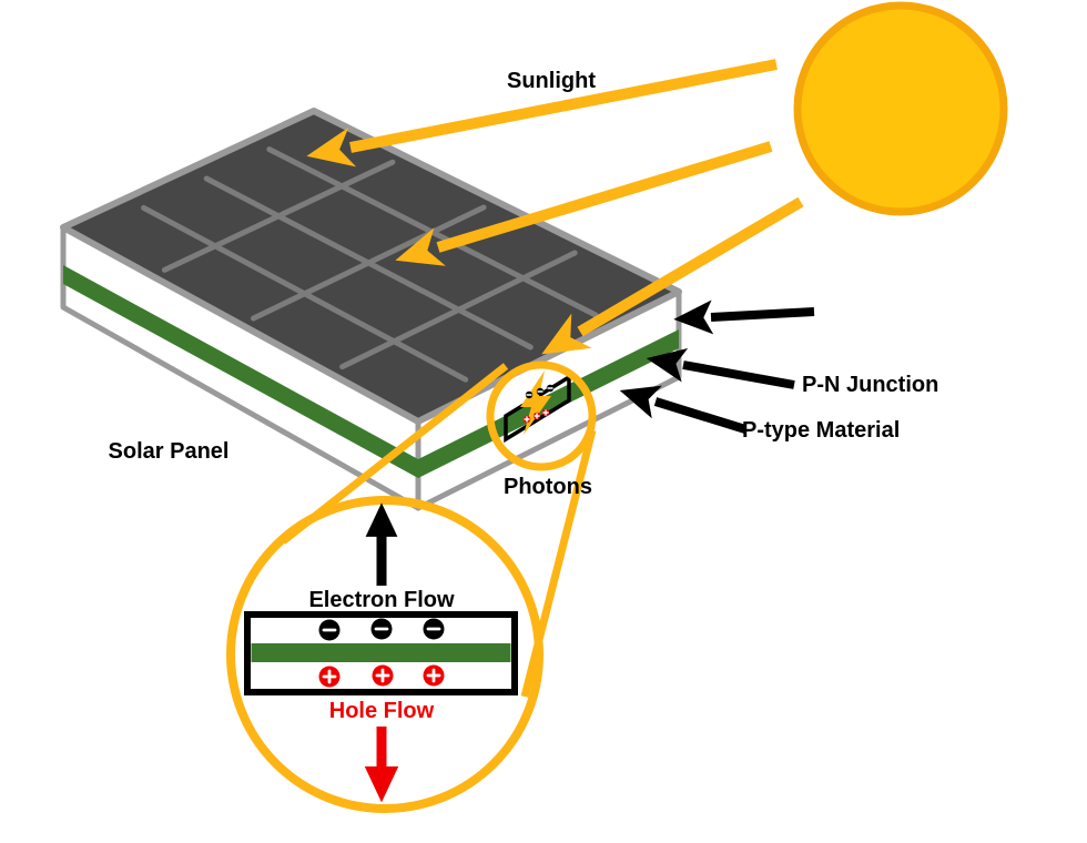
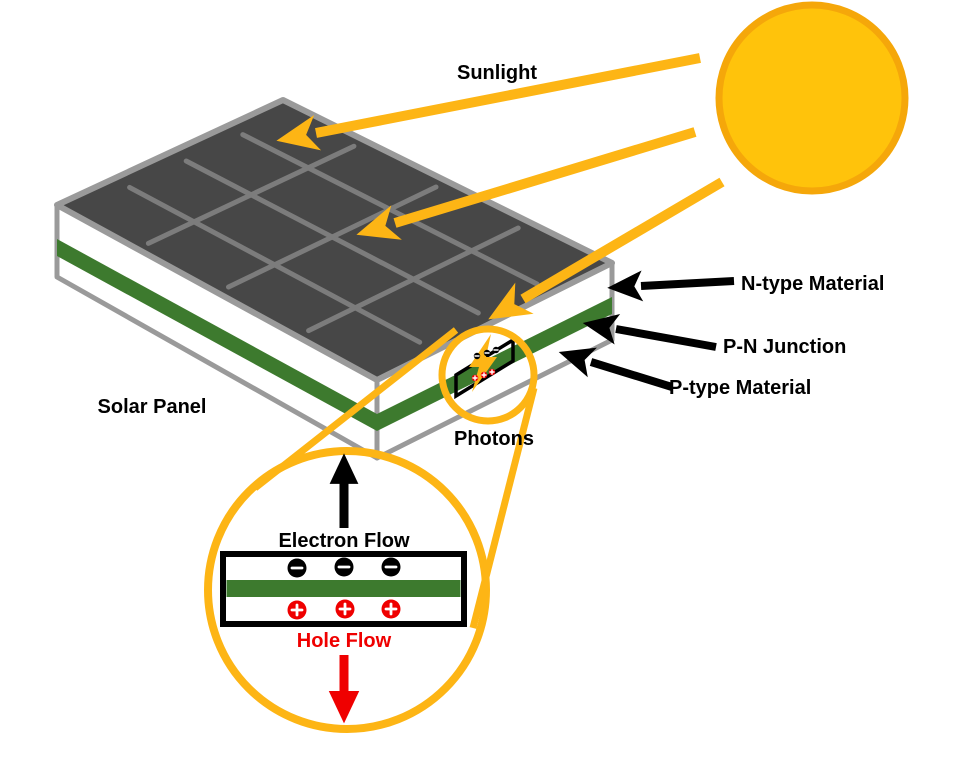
  Electron Flow
  Hole Flow
  Sunlight
  Solar Panel
  Photons
+ N-type Material
  P-N Junction
  P-type Material
